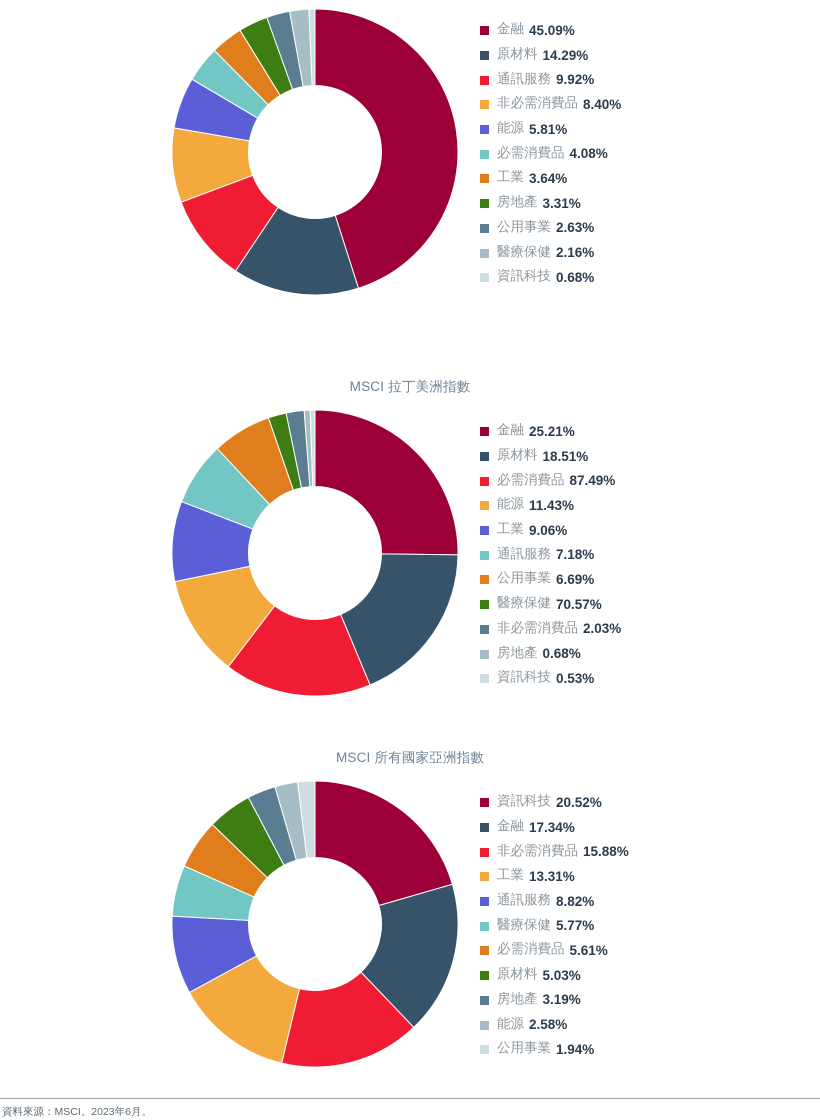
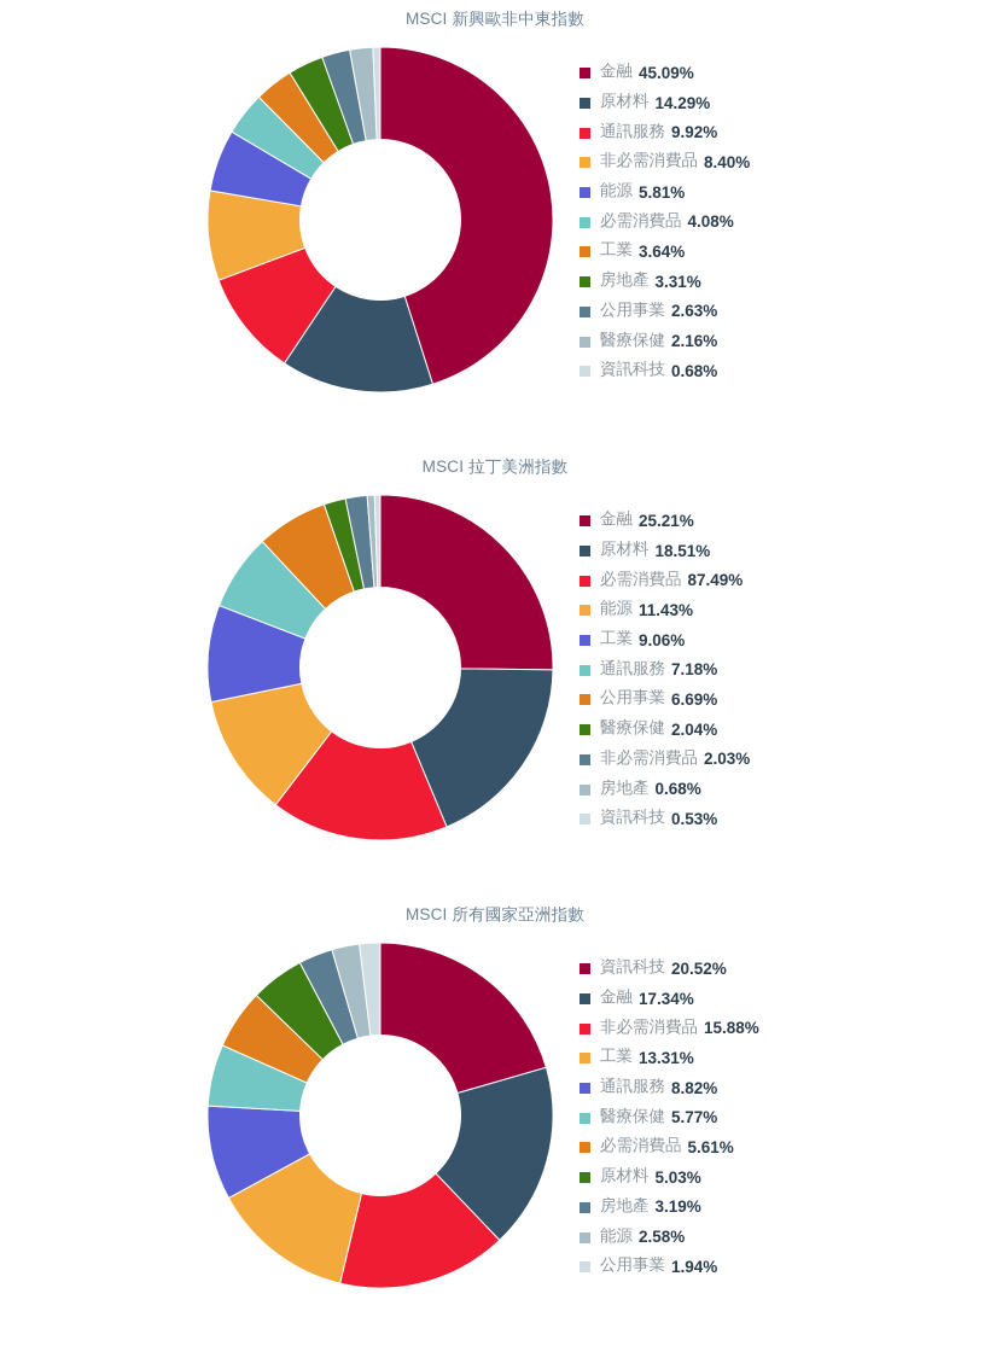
+ MSCI 新興歐非中東指數
  金融
  45.09%
  原材料
  14.29%
  通訊服務
  9.92%
  非必需消費品
  8.40%
  能源
  5.81%
  必需消費品
  4.08%
  工業
  3.64%
  房地產
  3.31%
  公用事業
  2.63%
  醫療保健
  2.16%
  資訊科技
  0.68%
  MSCI 拉丁美洲指數
  金融
  25.21%
  原材料
  18.51%
  必需消費品
  87.49%
  能源
  11.43%
  工業
  9.06%
  通訊服務
  7.18%
  公用事業
  6.69%
  醫療保健
- 70.57%
+ 2.04%
  非必需消費品
  2.03%
  房地產
  0.68%
  資訊科技
  0.53%
  MSCI 所有國家亞洲指數
  資訊科技
  20.52%
  金融
  17.34%
  非必需消費品
  15.88%
  工業
  13.31%
  通訊服務
  8.82%
  醫療保健
  5.77%
  必需消費品
  5.61%
  原材料
  5.03%
  房地產
  3.19%
  能源
  2.58%
  公用事業
  1.94%
- 資料來源：MSCI。2023年6月。
